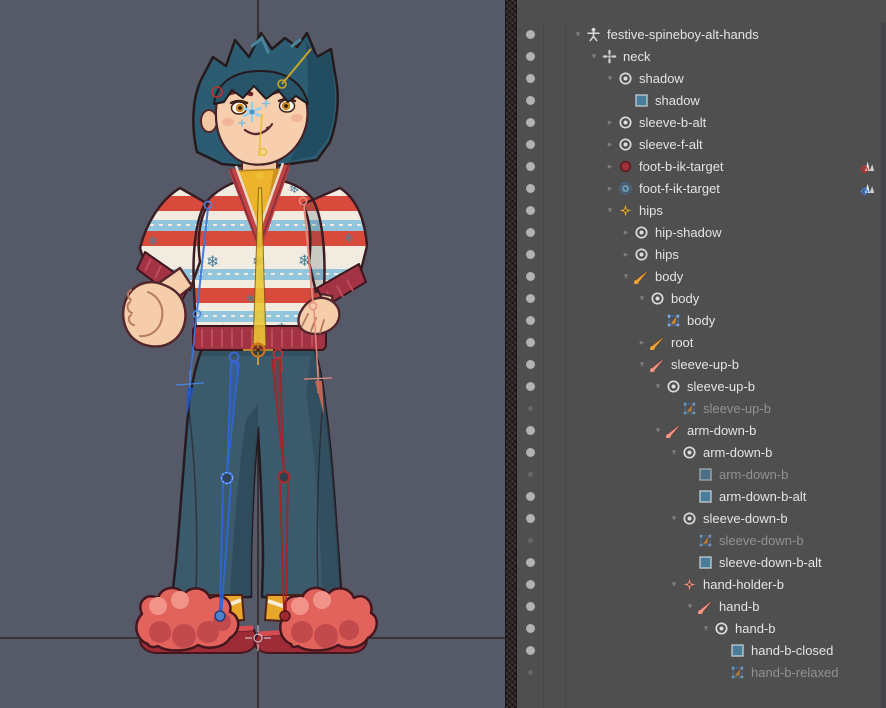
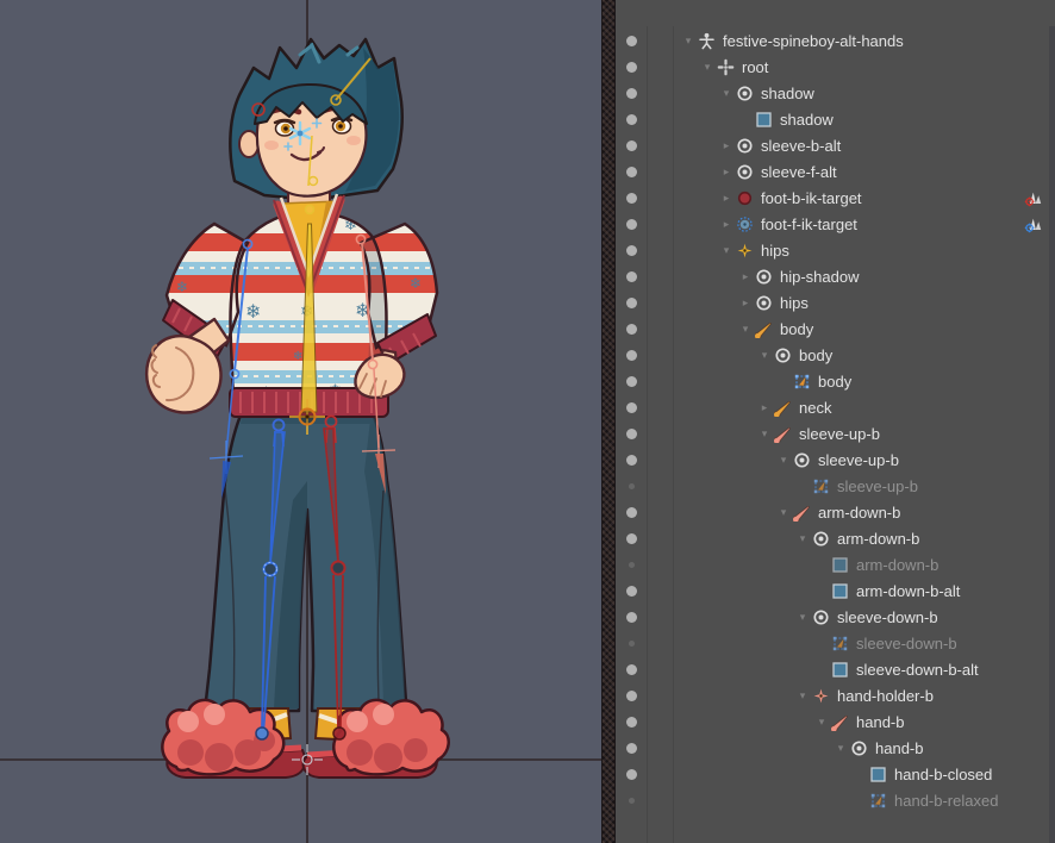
  ❄
  ❄
  ❄
  ❄
  ❄
  ❄
  ❄
  ▾
  festive-spineboy-alt-hands
  ▾
- neck
+ root
  ▾
  shadow
  shadow
  ▸
  sleeve-b-alt
  ▸
  sleeve-f-alt
  ▸
  foot-b-ik-target
  ▸
  foot-f-ik-target
  ▾
  hips
  ▸
  hip-shadow
  ▸
  hips
  ▾
  body
  ▾
  body
  body
  ▸
- root
+ neck
  ▾
  sleeve-up-b
  ▾
  sleeve-up-b
  sleeve-up-b
  ▾
  arm-down-b
  ▾
  arm-down-b
  arm-down-b
  arm-down-b-alt
  ▾
  sleeve-down-b
  sleeve-down-b
  sleeve-down-b-alt
  ▾
  hand-holder-b
  ▾
  hand-b
  ▾
  hand-b
  hand-b-closed
  hand-b-relaxed
